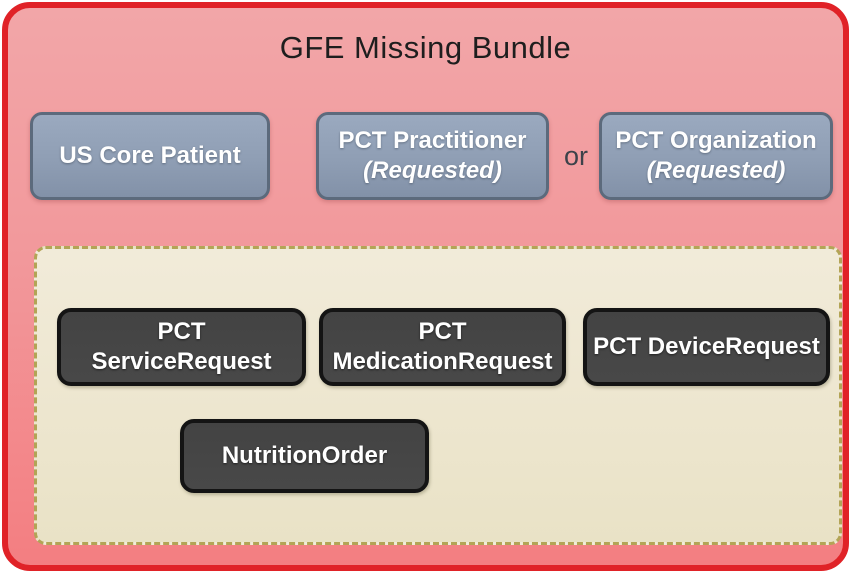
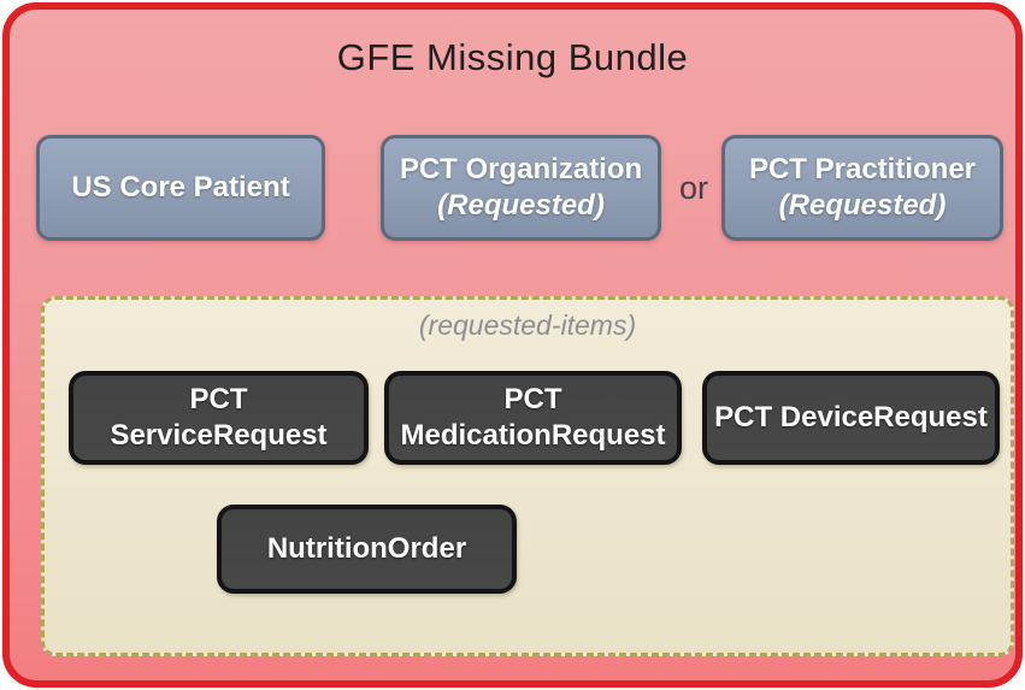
  GFE Missing Bundle
  US Core Patient
- PCT Practitioner
+ PCT Organization
  (Requested)
  or
- PCT Organization
+ PCT Practitioner
  (Requested)
+ (requested-items)
  PCT
  ServiceRequest
  PCT
  MedicationRequest
  PCT DeviceRequest
  NutritionOrder
